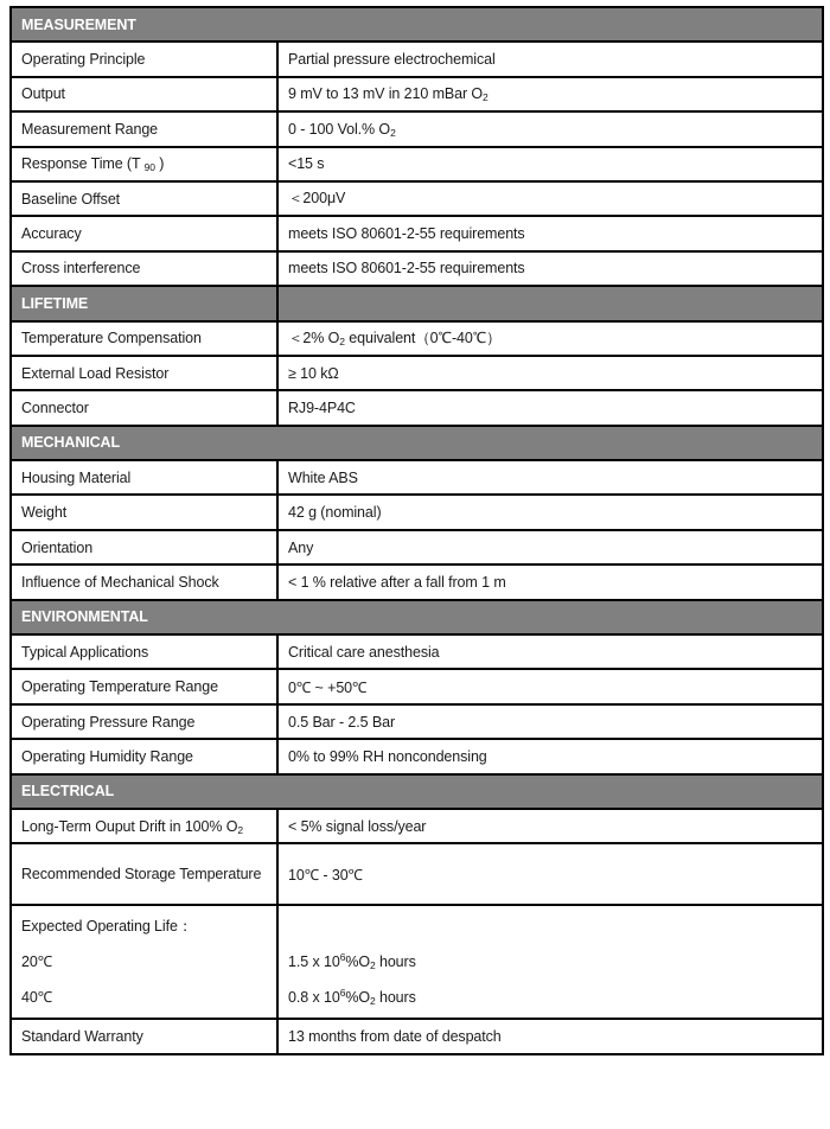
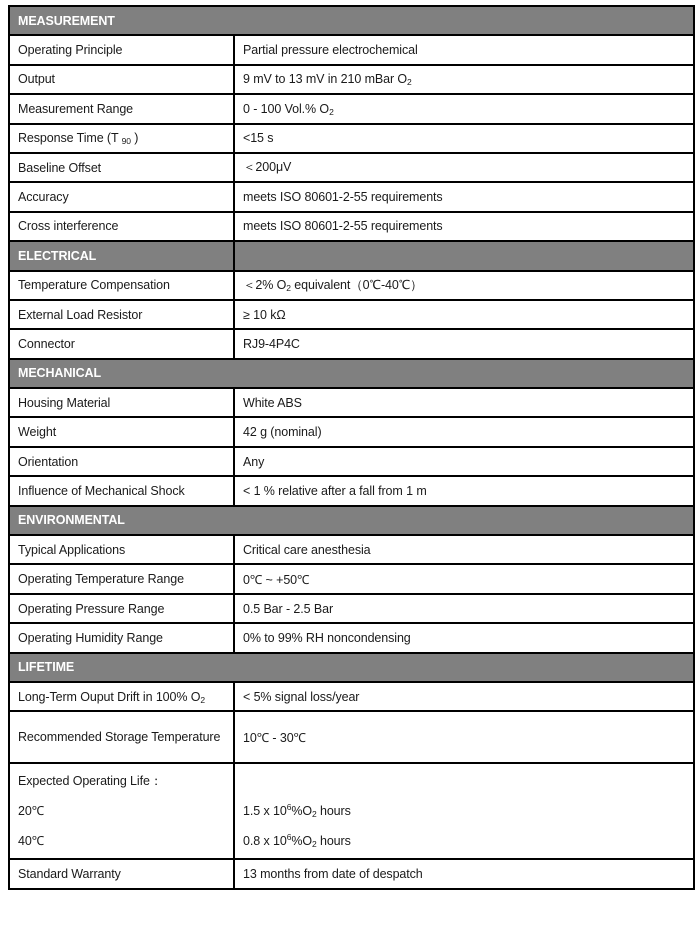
  MEASUREMENT
  Operating Principle	Partial pressure electrochemical
  Output	9 mV to 13 mV in 210 mBar O2
  Measurement Range	0 - 100 Vol.% O2
  Response Time (T 90 )	<15 s
  Baseline Offset	＜200μV
  Accuracy	meets ISO 80601-2-55 requirements
  Cross interference	meets ISO 80601-2-55 requirements
- LIFETIME
+ ELECTRICAL
  Temperature Compensation	＜2% O2 equivalent（0℃-40℃）
  External Load Resistor	≥ 10 kΩ
  Connector	RJ9-4P4C
  MECHANICAL
  Housing Material	White ABS
  Weight	42 g (nominal)
  Orientation	Any
  Influence of Mechanical Shock	< 1 % relative after a fall from 1 m
  ENVIRONMENTAL
  Typical Applications	Critical care anesthesia
  Operating Temperature Range	0℃ ~ +50℃
  Operating Pressure Range	0.5 Bar - 2.5 Bar
  Operating Humidity Range	0% to 99% RH noncondensing
- ELECTRICAL
+ LIFETIME
  Long-Term Ouput Drift in 100% O2	< 5% signal loss/year
  Recommended Storage Temperature	10℃ - 30℃
  Expected Operating Life： 20℃ 40℃	1.5 x 106%O2 hours 0.8 x 106%O2 hours
  Standard Warranty	13 months from date of despatch
